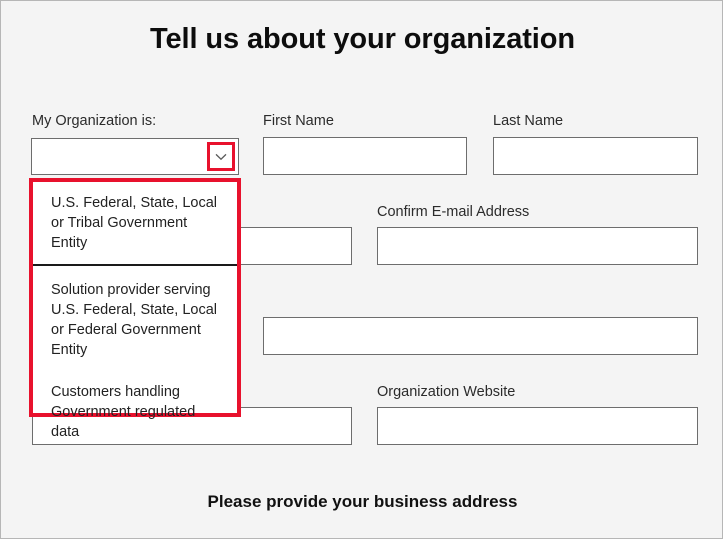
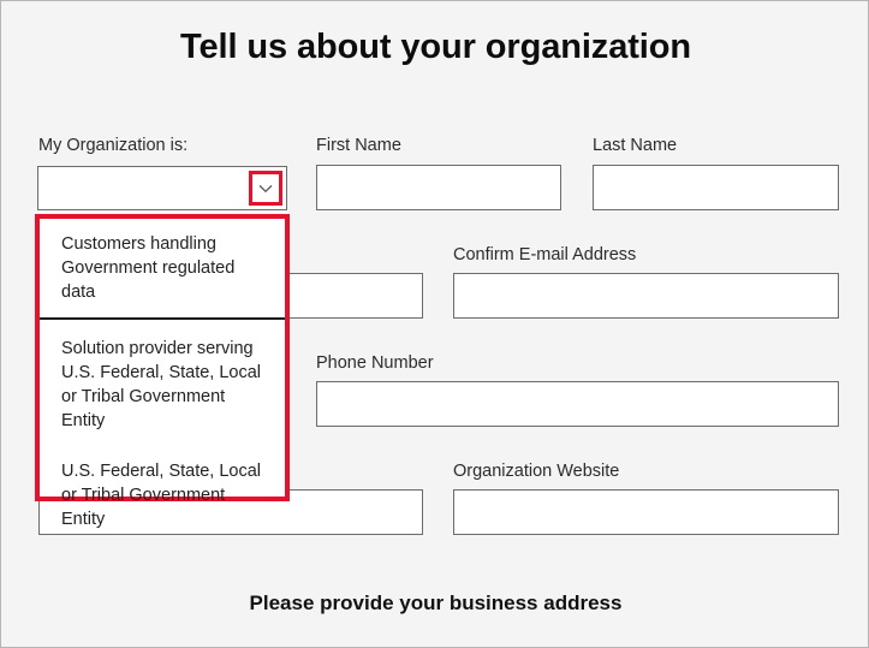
  Tell us about your organization
  My Organization is:
  First Name
  Last Name
  Confirm E-mail Address
+ Phone Number
  Organization Website
- U.S. Federal, State, Local or Tribal Government Entity
+ Customers handling Government regulated data
- Solution provider serving U.S. Federal, State, Local or Federal Government Entity
+ Solution provider serving U.S. Federal, State, Local or Tribal Government Entity
- Customers handling Government regulated data
+ U.S. Federal, State, Local or Tribal Government Entity
  Please provide your business address
